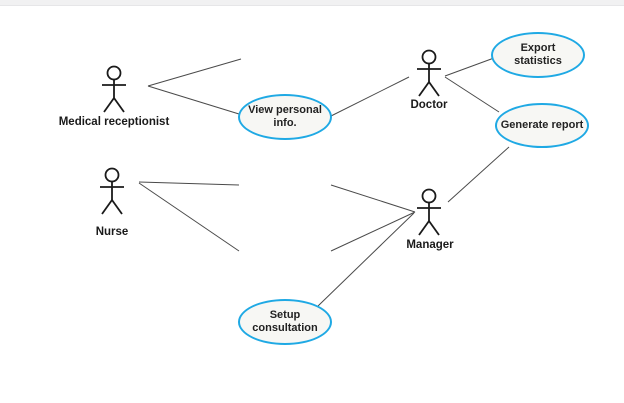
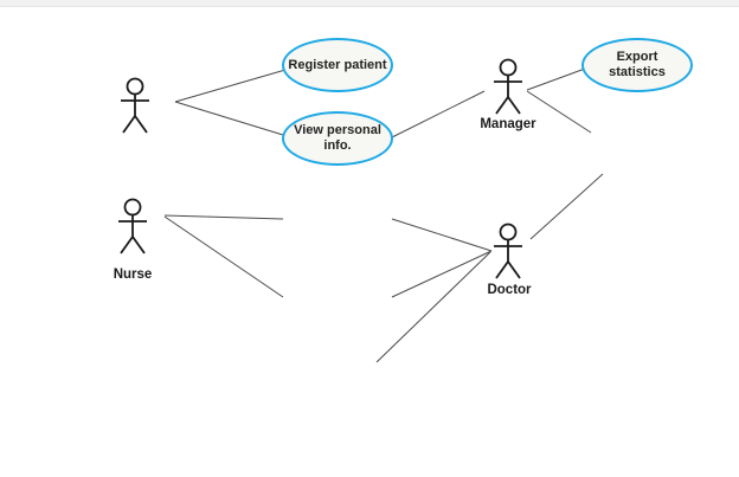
+ Register patient
  View personal info.
  Export statistics
- Generate report
- Setup consultation
- Medical receptionist
- Doctor
+ Manager
  Nurse
- Manager
+ Doctor
